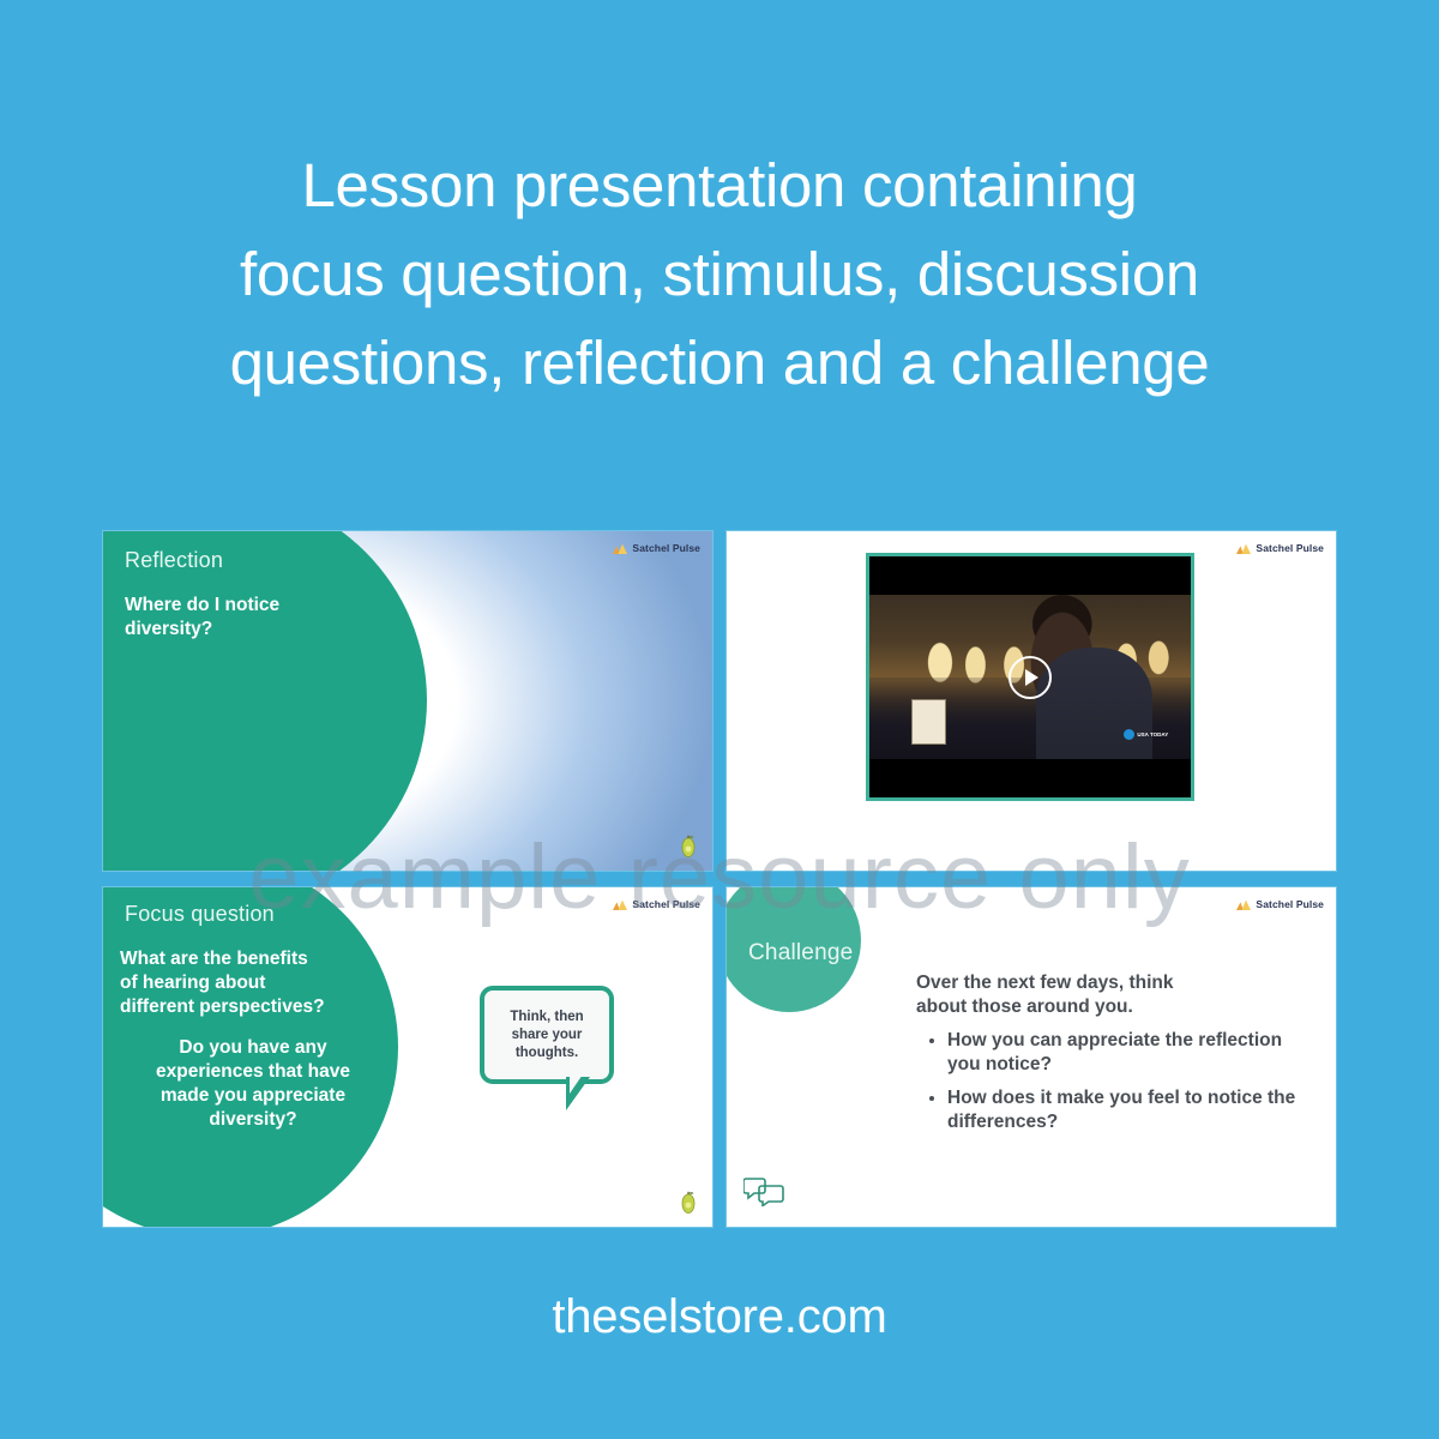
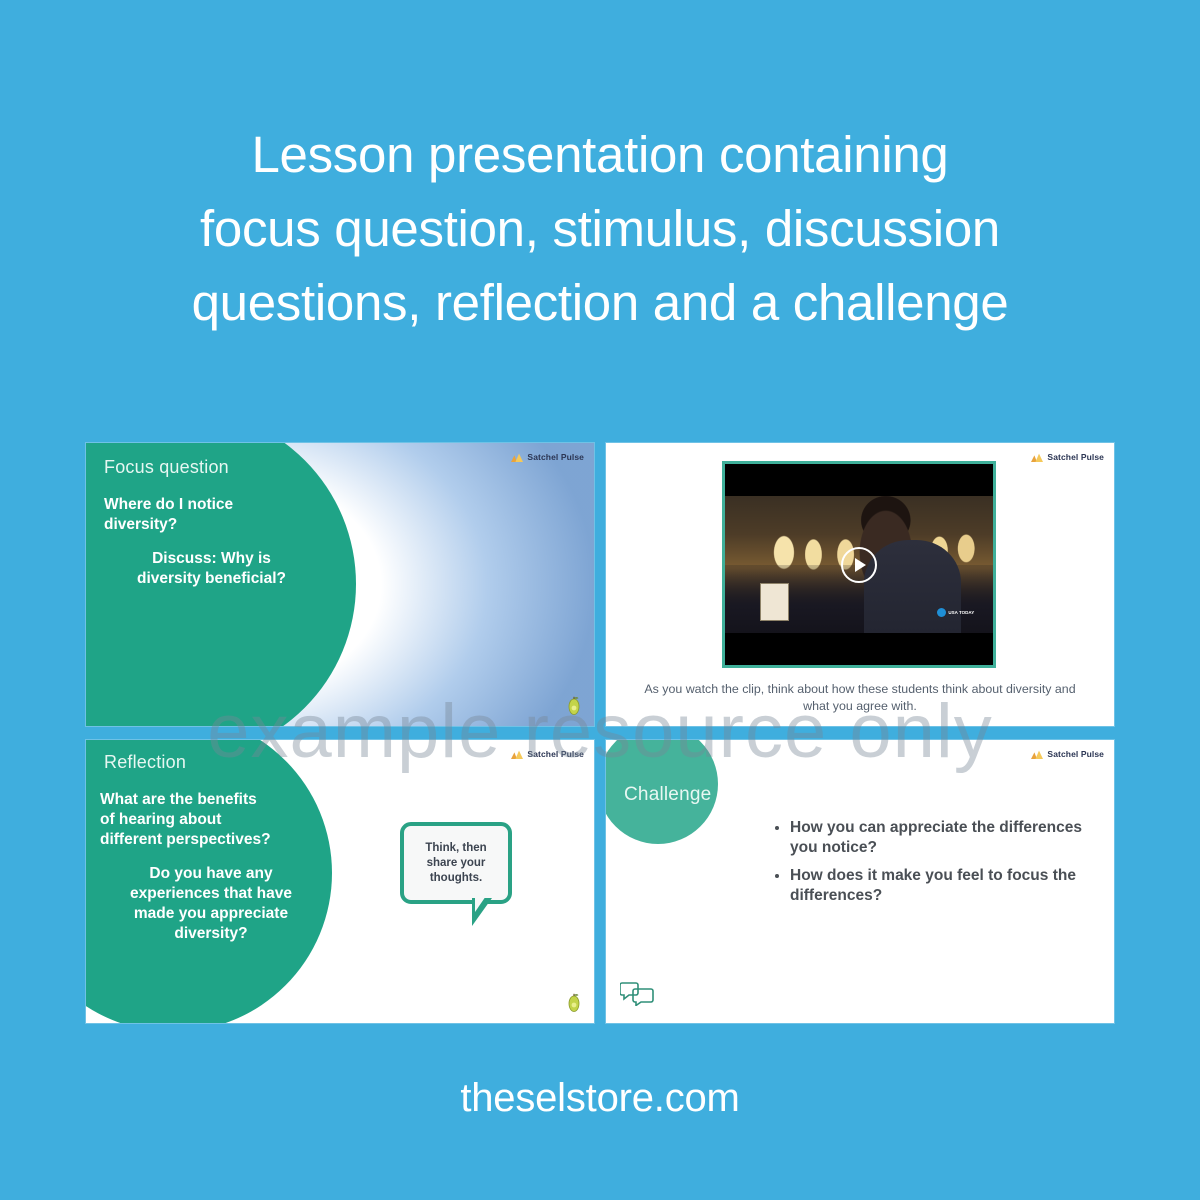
  Lesson presentation containing
  focus question, stimulus, discussion
  questions, reflection and a challenge
- Reflection
+ Focus question
  Where do I notice
  diversity?
+ Discuss: Why is
+ diversity beneficial?
  Satchel Pulse
  Satchel Pulse
+ As you watch the clip, think about how these students think about diversity and what you agree with.
- Focus question
+ Reflection
  What are the benefits
  of hearing about
  different perspectives?
  Do you have any
  experiences that have
  made you appreciate
  diversity?
  Think, then
  share your
  thoughts.
  Satchel Pulse
  Challenge
- Over the next few days, think
- about those around you.
- How you can appreciate the reflection you notice?
+ How you can appreciate the differences you notice?
- How does it make you feel to notice the differences?
+ How does it make you feel to focus the differences?
  Satchel Pulse
  example resource only
  theselstore.com
